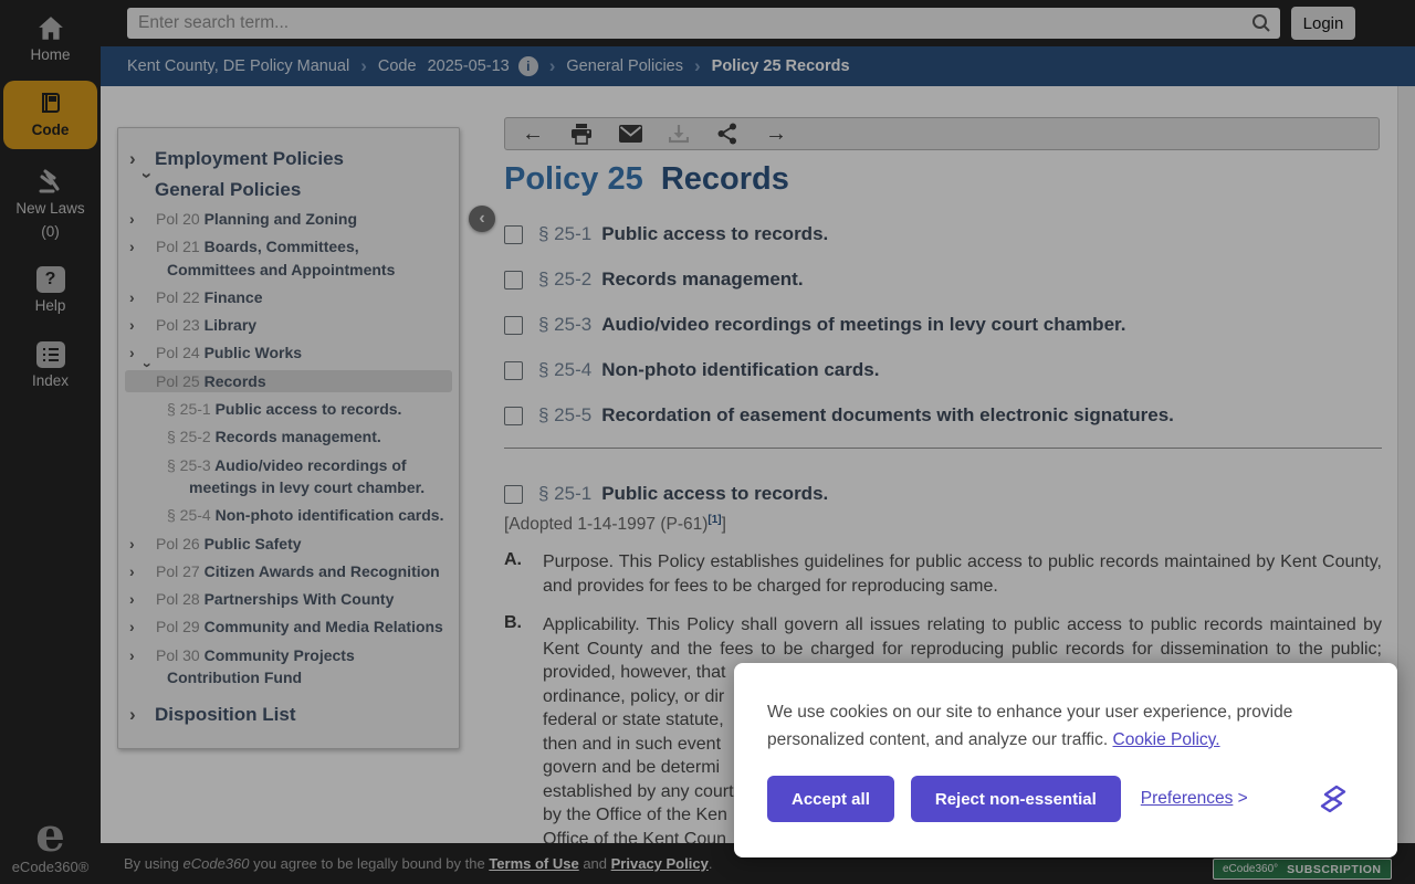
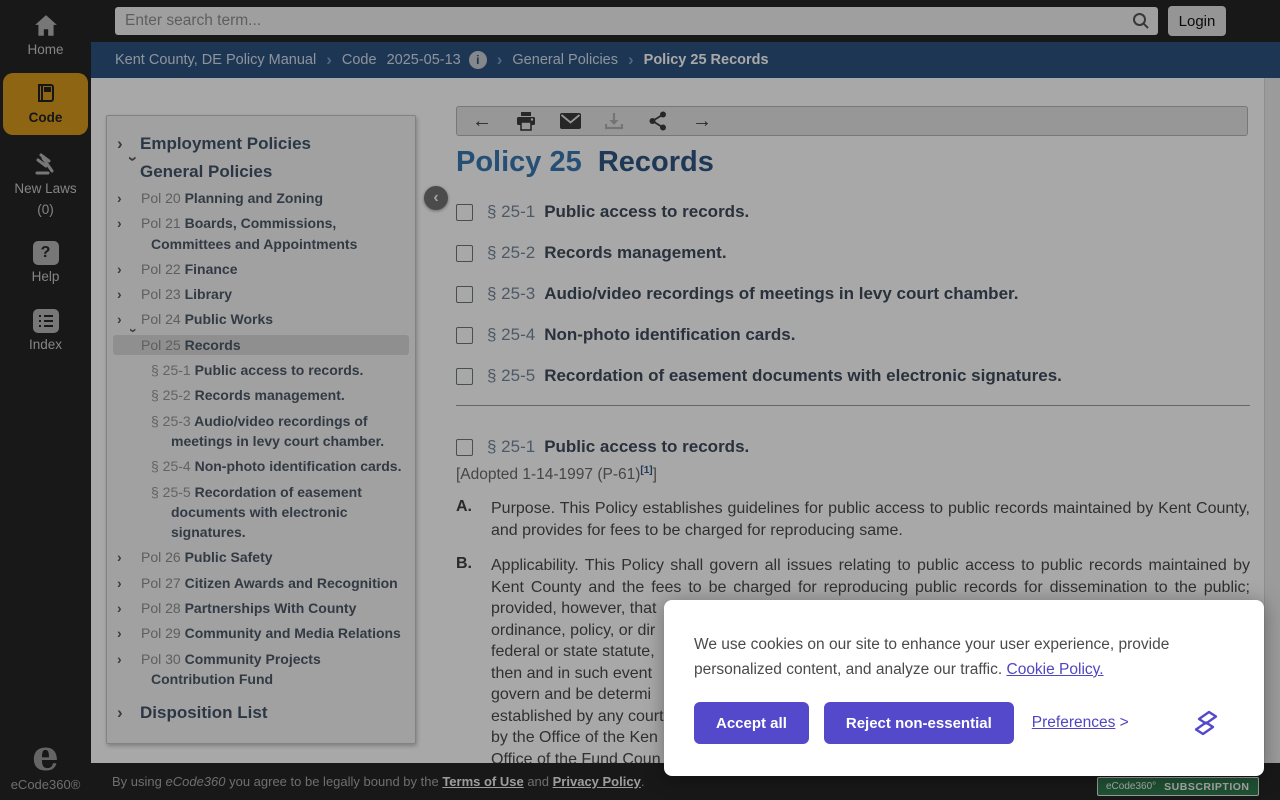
  Home
  Code
  New Laws
  (0)
  ?
  Help
  Index
  e
  eCode360®
  Enter search term...
  Login
  Kent County, DE Policy Manual
  ›
  Code
  2025-05-13
  i
  ›
  General Policies
  ›
  Policy 25 Records
  Employment Policies
  General Policies
  Pol 20 Planning and Zoning
- Pol 21 Boards, Committees, Committees and Appointments
+ Pol 21 Boards, Commissions, Committees and Appointments
  Pol 22 Finance
  Pol 23 Library
  Pol 24 Public Works
  Pol 25 Records
  § 25-1 Public access to records.
  § 25-2 Records management.
  § 25-3 Audio/video recordings of meetings in levy court chamber.
  § 25-4 Non-photo identification cards.
+ § 25-5 Recordation of easement documents with electronic signatures.
  Pol 26 Public Safety
  Pol 27 Citizen Awards and Recognition
  Pol 28 Partnerships With County
  Pol 29 Community and Media Relations
  Pol 30 Community Projects Contribution Fund
  Disposition List
  ‹
  ←
  →
  Policy 25 Records
  § 25-1
  Public access to records.
  § 25-2
  Records management.
  § 25-3
  Audio/video recordings of meetings in levy court chamber.
  § 25-4
  Non-photo identification cards.
  § 25-5
  Recordation of easement documents with electronic signatures.
  § 25-1
  Public access to records.
  [Adopted 1-14-1997 (P-61)[1]]
  A.
  Purpose. This Policy establishes guidelines for public access to public records maintained by Kent County, and provides for fees to be charged for reproducing same.
  B.
  Applicability. This Policy shall govern all issues relating to public access to public records maintained by
  Kent County and the fees to be charged for reproducing public records for dissemination to the public;
  provided, however, that
  ordinance, policy, or dir
  federal or state statute,
  then and in such event
  govern and be determi
  established by any court
  by the Office of the Ken
- Office of the Kent Coun
+ Office of the Fund Coun
  By using eCode360 you agree to be legally bound by the Terms of Use and Privacy Policy.
  eCode360°
  SUBSCRIPTION
  We use cookies on our site to enhance your user experience, provide personalized content, and analyze our traffic. Cookie Policy.
  Accept all
  Reject non-essential
  Preferences >
